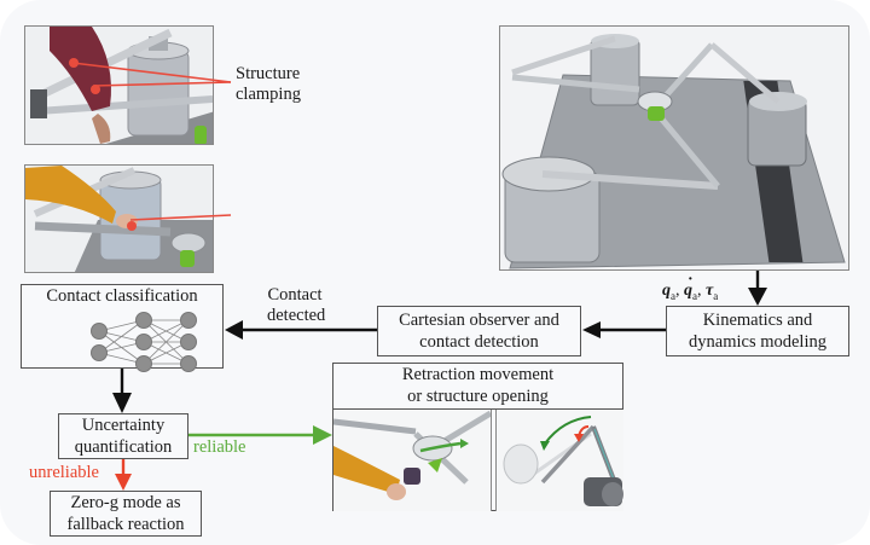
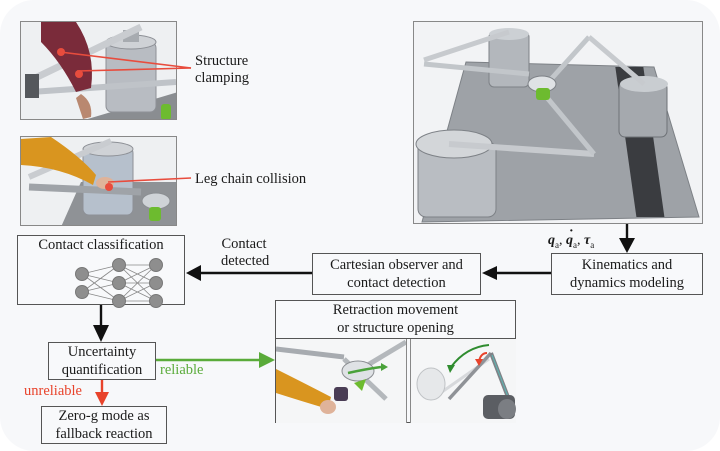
  Structure
  clamping
+ Leg chain collision
  Kinematics and
  dynamics modeling
  Cartesian observer and
  contact detection
  Contact classification
  Uncertainty
  quantification
  Zero-g mode as
  fallback reaction
  Retraction movement
  or structure opening
  Contact
  detected
  qa, q
  ·
  a, τa
  reliable
  unreliable
